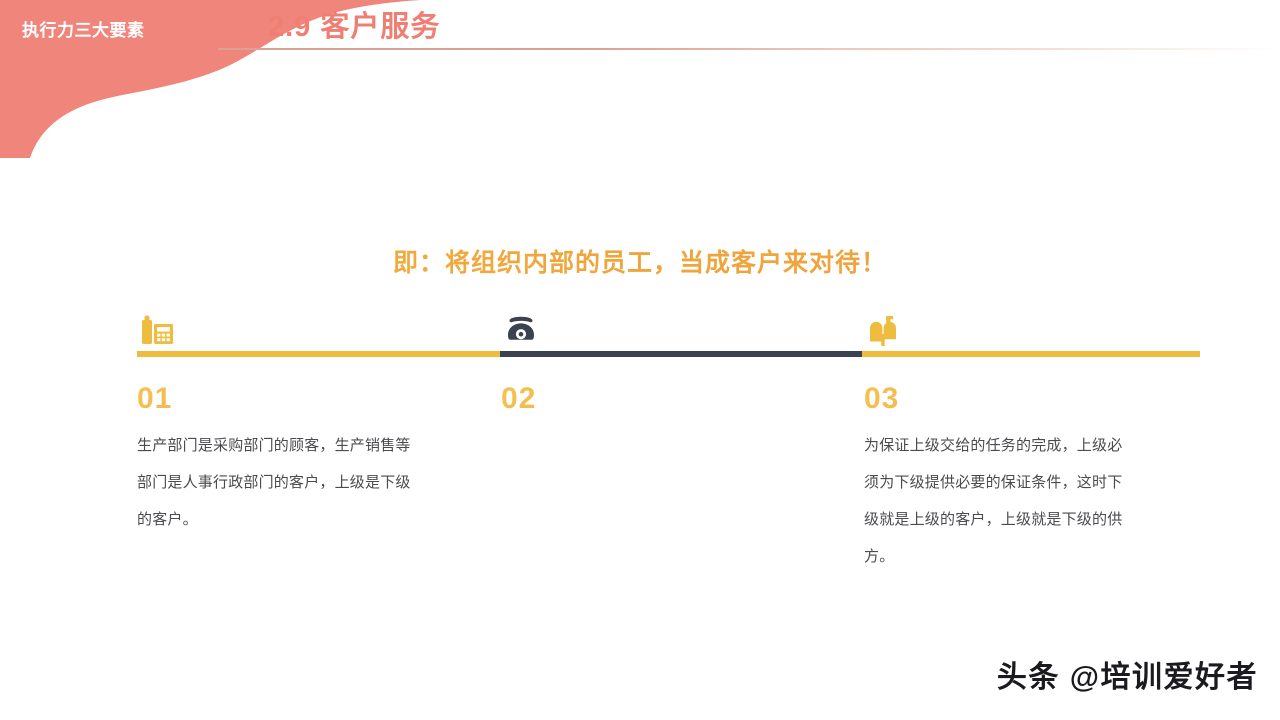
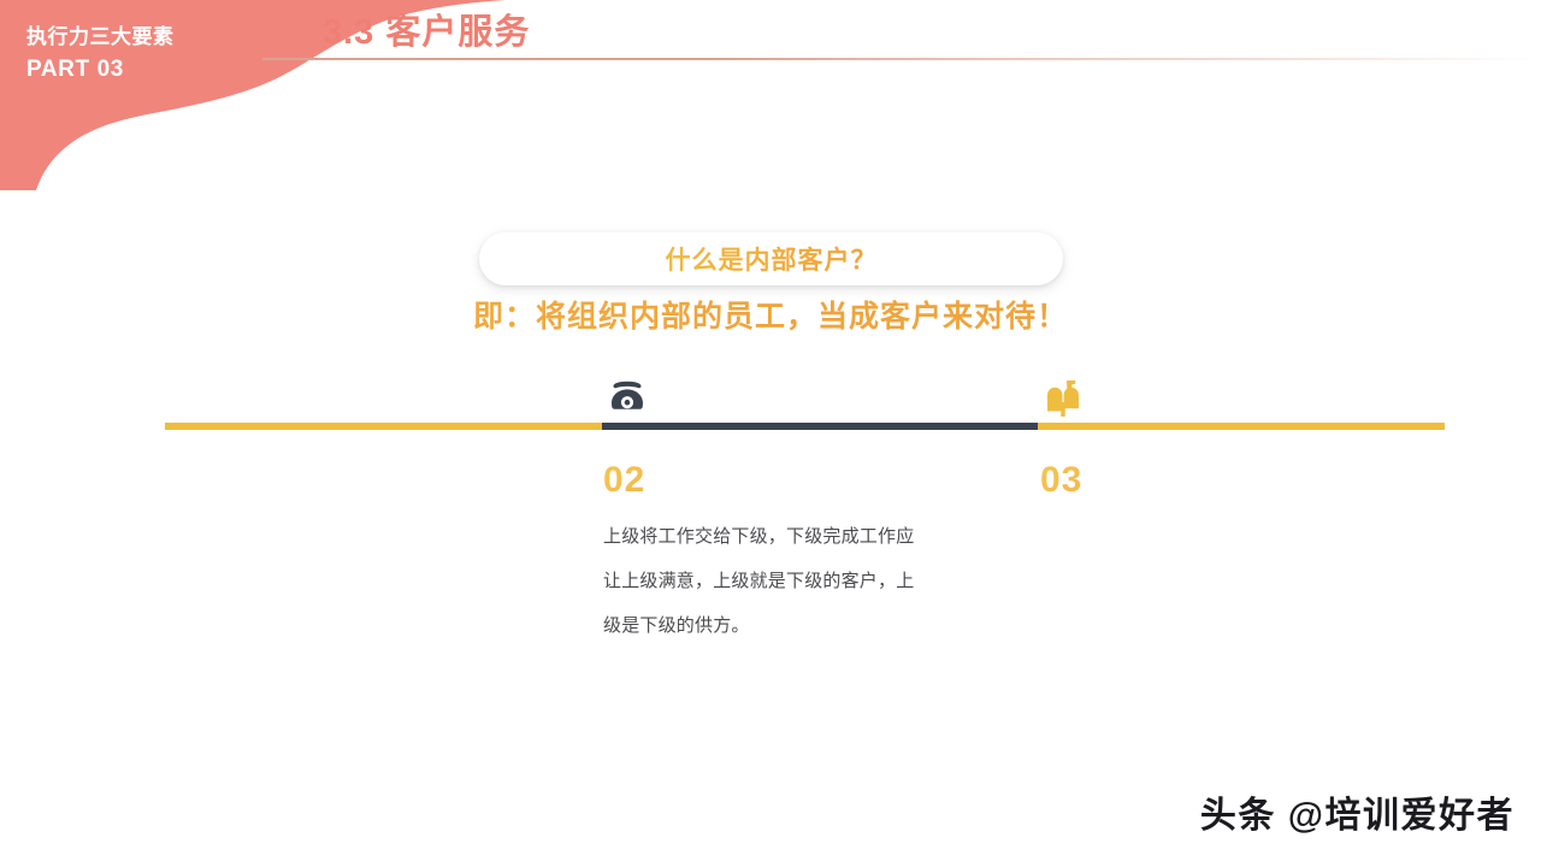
  执行力三大要素
+ PART 03
- 2.9 客户服务
+ 3.3 客户服务
+ 什么是内部客户？
  即：将组织内部的员工，当成客户来对待！
- 01
- 生产部门是采购部门的顾客，生产销售等部门是人事行政部门的客户，上级是下级的客户。
  02
+ 上级将工作交给下级，下级完成工作应让上级满意，上级就是下级的客户，上级是下级的供方。
  03
- 为保证上级交给的任务的完成，上级必须为下级提供必要的保证条件，这时下级就是上级的客户，上级就是下级的供方。
  头条 @培训爱好者
